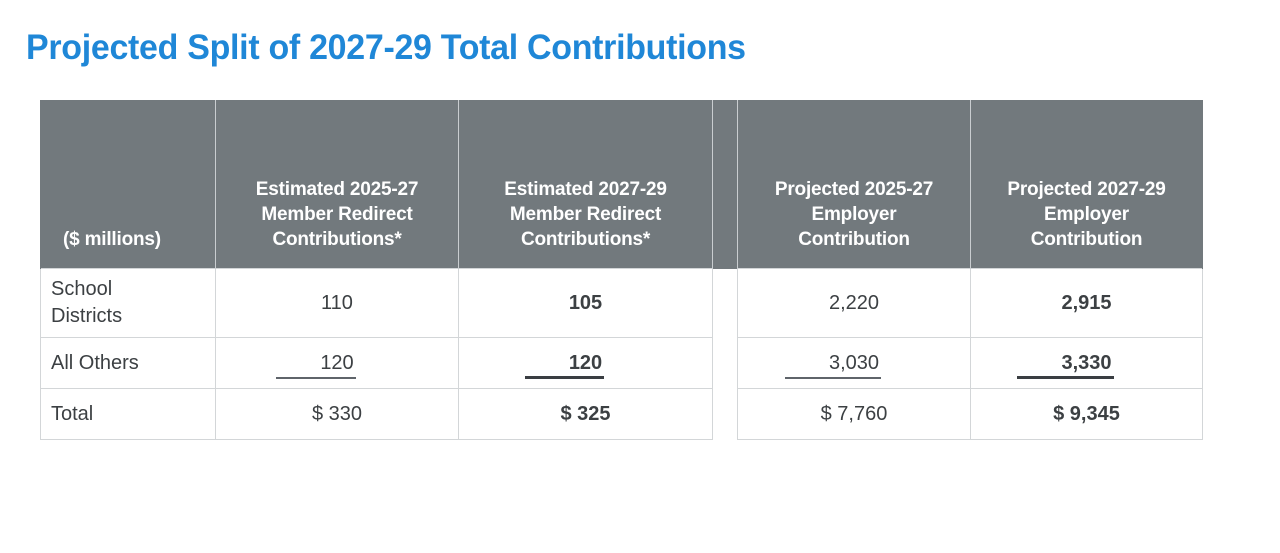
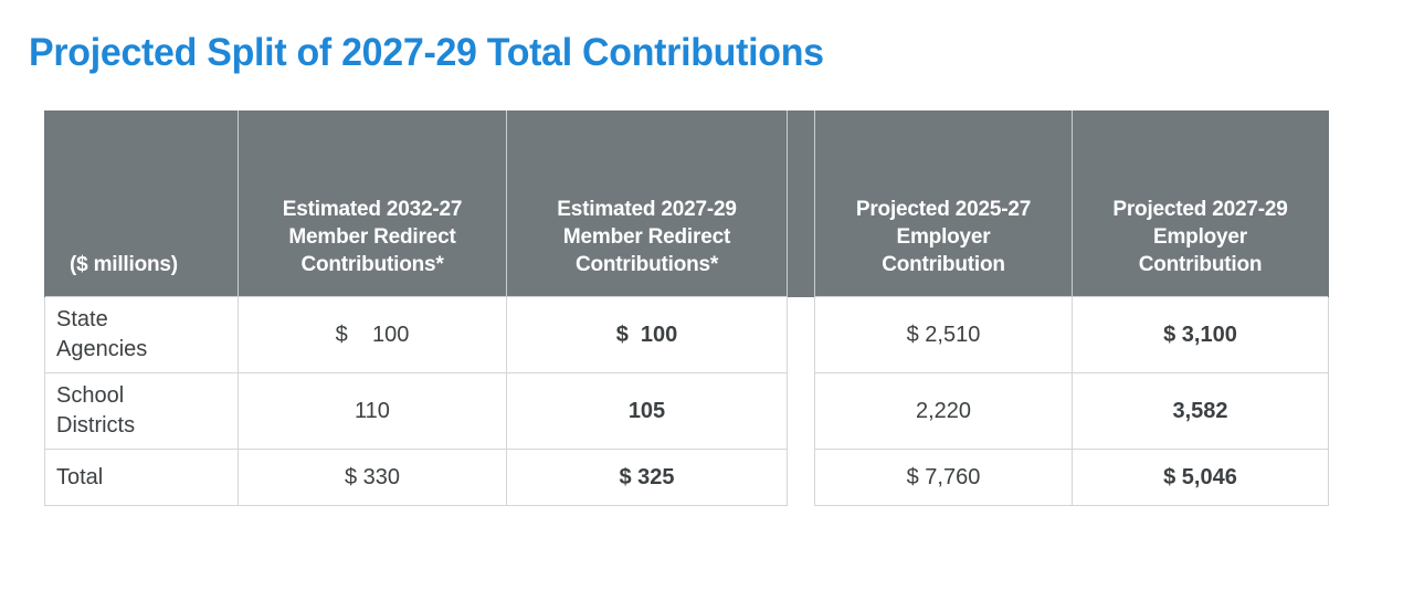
  Projected Split of 2027-29 Total Contributions
- ($ millions)	Estimated 2025-27 Member Redirect Contributions*	Estimated 2027-29 Member Redirect Contributions*		Projected 2025-27 Employer Contribution	Projected 2027-29 Employer Contribution
+ ($ millions)	Estimated 2032-27 Member Redirect Contributions*	Estimated 2027-29 Member Redirect Contributions*		Projected 2025-27 Employer Contribution	Projected 2027-29 Employer Contribution
+ StateAgencies	$ 100	$ 100		$ 2,510	$ 3,100
- SchoolDistricts	110	105		2,220	2,915
+ SchoolDistricts	110	105		2,220	3,582
- All Others	120	120		3,030	3,330
- Total	$ 330	$ 325		$ 7,760	$ 9,345
+ Total	$ 330	$ 325		$ 7,760	$ 5,046
